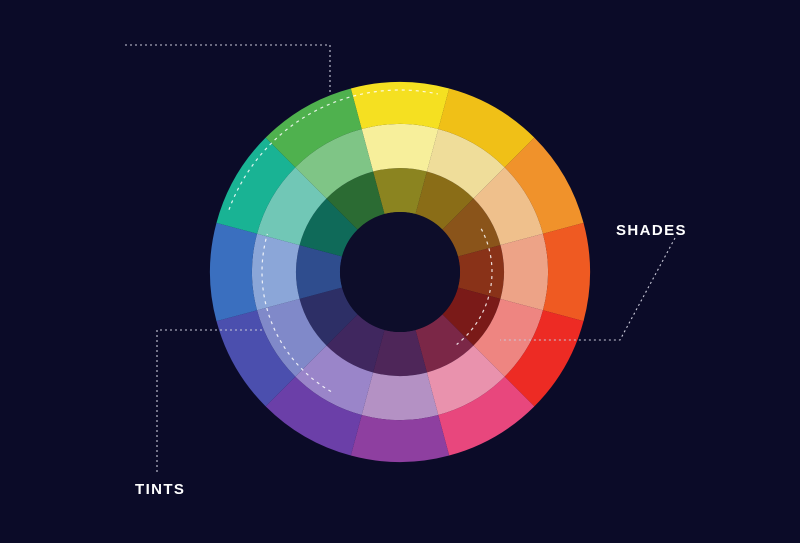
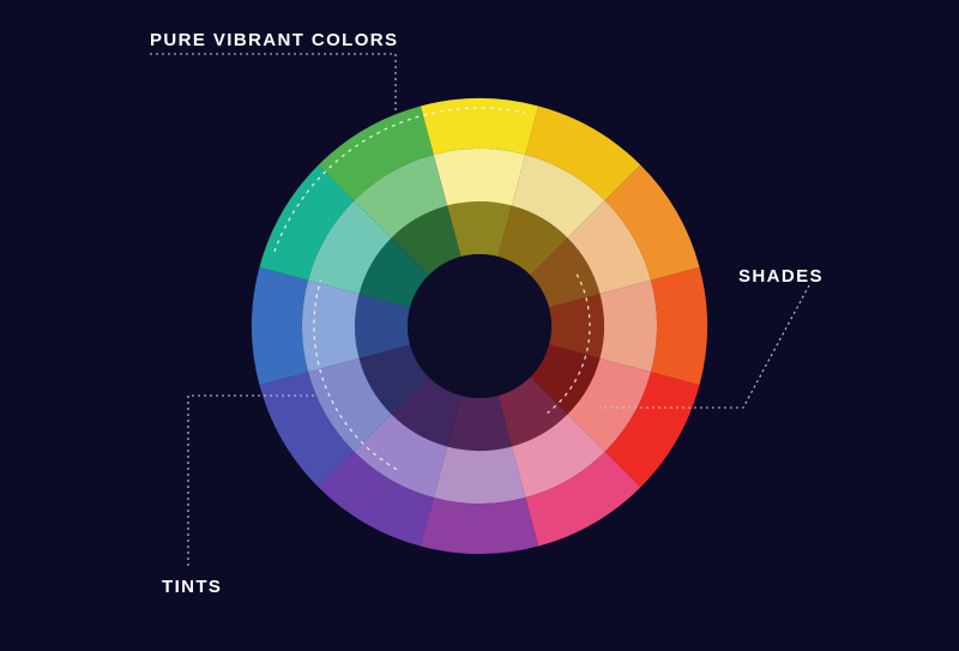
+ PURE VIBRANT COLORS
  SHADES
  TINTS
